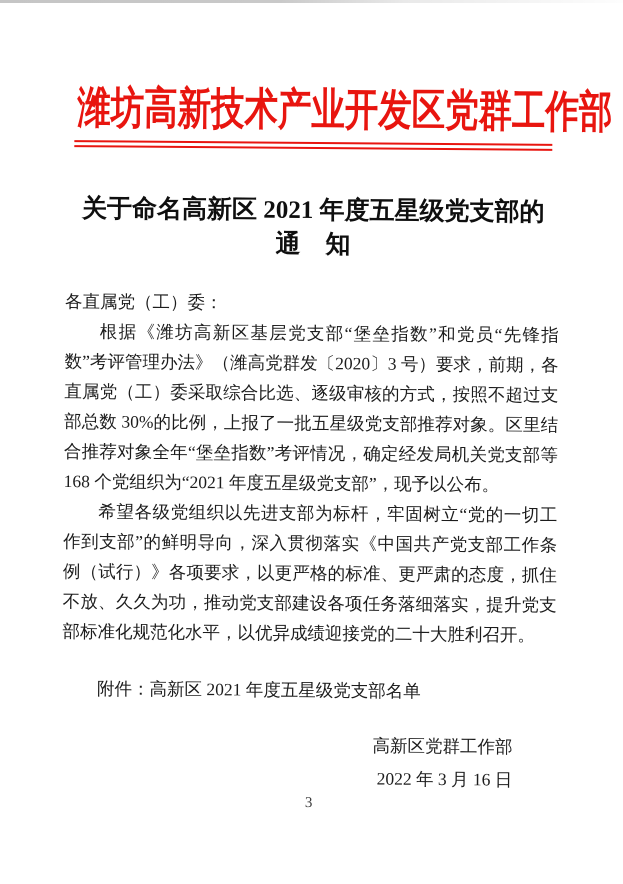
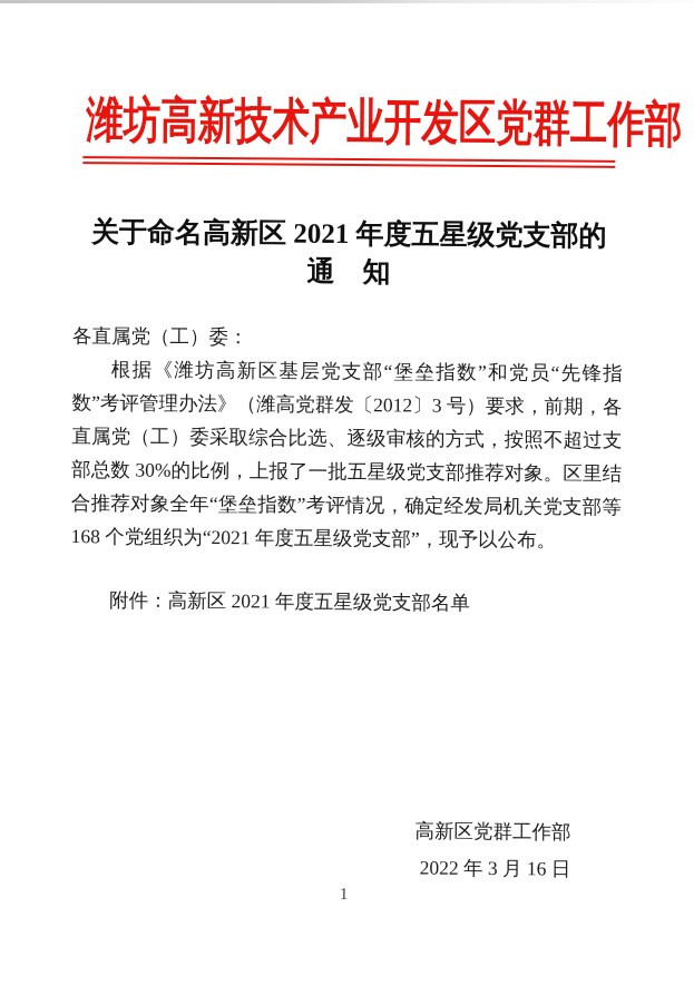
  潍坊高新技术产业开发区党群工作部
  关于命名高新区 2021 年度五星级党支部的
  通 知
  各直属党（工）委：
- 根据《潍坊高新区基层党支部“堡垒指数”和党员“先锋指数”考评管理办法》（潍高党群发〔2020〕3 号）要求，前期，各直属党（工）委采取综合比选、逐级审核的方式，按照不超过支部总数 30%的比例，上报了一批五星级党支部推荐对象。区里结合推荐对象全年“堡垒指数”考评情况，确定经发局机关党支部等 168 个党组织为“2021 年度五星级党支部”，现予以公布。
+ 根据《潍坊高新区基层党支部“堡垒指数”和党员“先锋指数”考评管理办法》（潍高党群发〔2012〕3 号）要求，前期，各直属党（工）委采取综合比选、逐级审核的方式，按照不超过支部总数 30%的比例，上报了一批五星级党支部推荐对象。区里结合推荐对象全年“堡垒指数”考评情况，确定经发局机关党支部等 168 个党组织为“2021 年度五星级党支部”，现予以公布。
- 希望各级党组织以先进支部为标杆，牢固树立“党的一切工作到支部”的鲜明导向，深入贯彻落实《中国共产党支部工作条例（试行）》各项要求，以更严格的标准、更严肃的态度，抓住不放、久久为功，推动党支部建设各项任务落细落实，提升党支部标准化规范化水平，以优异成绩迎接党的二十大胜利召开。
  附件：高新区 2021 年度五星级党支部名单
  高新区党群工作部
  2022 年 3 月 16 日
- 3
+ 1
